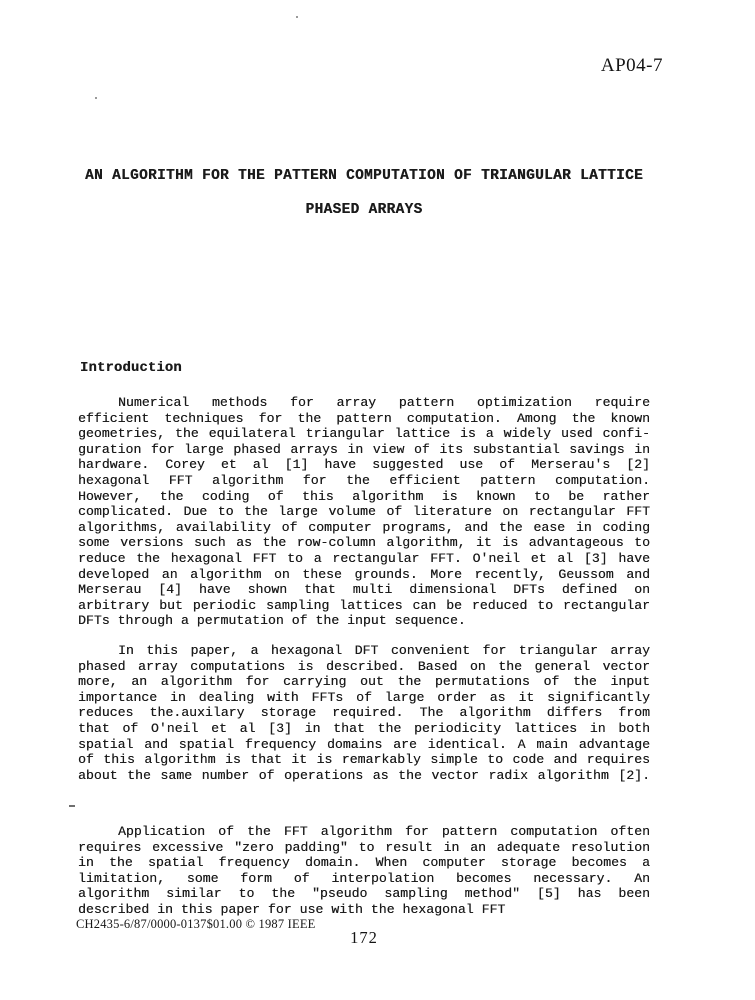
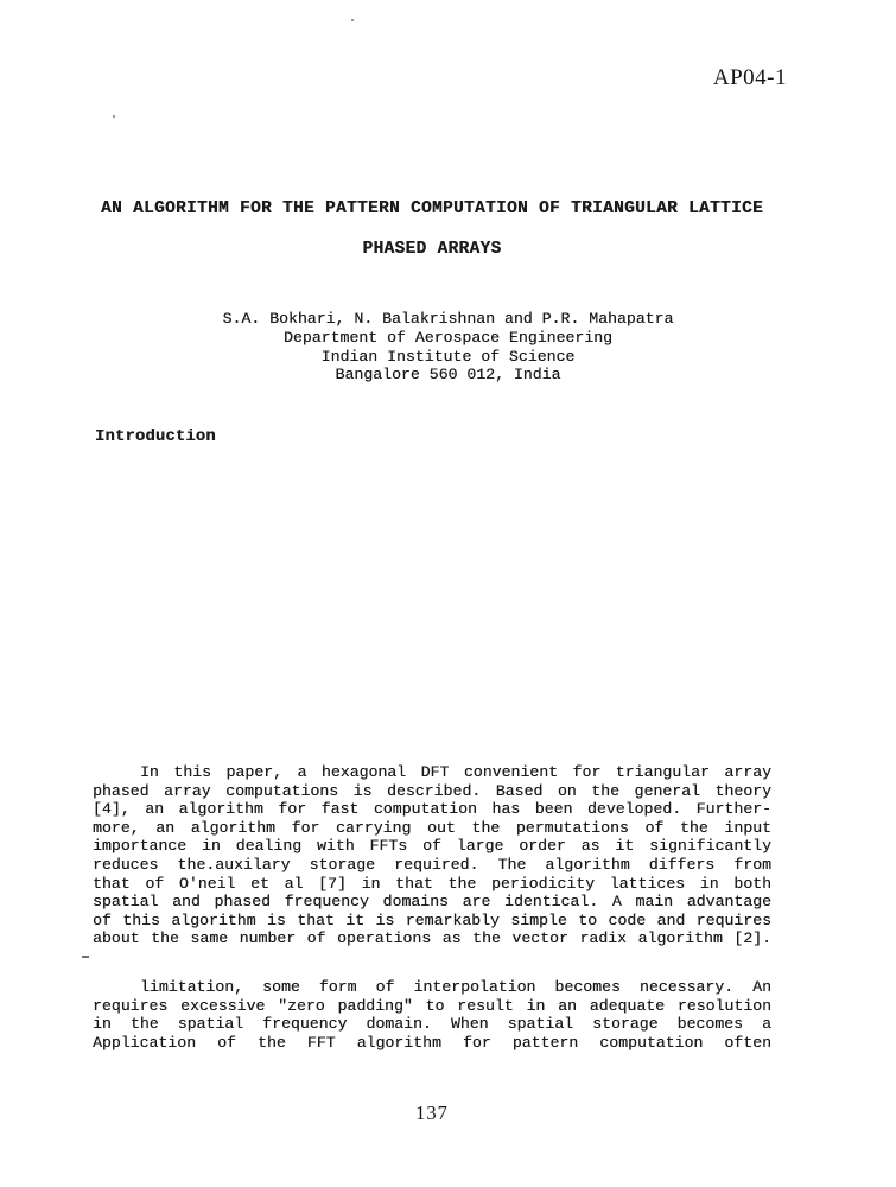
- AP04-7
+ AP04-1
  AN ALGORITHM FOR THE PATTERN COMPUTATION OF TRIANGULAR LATTICE
  PHASED ARRAYS
+ S.A. Bokhari, N. Balakrishnan and P.R. Mahapatra
+ Department of Aerospace Engineering
+ Indian Institute of Science
+ Bangalore 560 012, India
  Introduction
- Numerical methods for array pattern optimization require
- efficient techniques for the pattern computation. Among the known
- geometries, the equilateral triangular lattice is a widely used confi-
- guration for large phased arrays in view of its substantial savings in
- hardware. Corey et al [1] have suggested use of Merserau's [2]
- hexagonal FFT algorithm for the efficient pattern computation.
- However, the coding of this algorithm is known to be rather
- complicated. Due to the large volume of literature on rectangular FFT
- algorithms, availability of computer programs, and the ease in coding
- some versions such as the row-column algorithm, it is advantageous to
- reduce the hexagonal FFT to a rectangular FFT. O'neil et al [3] have
- developed an algorithm on these grounds. More recently, Geussom and
- Merserau [4] have shown that multi dimensional DFTs defined on
- arbitrary but periodic sampling lattices can be reduced to rectangular
- DFTs through a permutation of the input sequence.
  In this paper, a hexagonal DFT convenient for triangular array
- phased array computations is described. Based on the general vector
+ phased array computations is described. Based on the general theory
+ [4], an algorithm for fast computation has been developed. Further-
  more, an algorithm for carrying out the permutations of the input
  importance in dealing with FFTs of large order as it significantly
  reduces the.auxilary storage required. The algorithm differs from
- that of O'neil et al [3] in that the periodicity lattices in both
+ that of O'neil et al [7] in that the periodicity lattices in both
- spatial and spatial frequency domains are identical. A main advantage
+ spatial and phased frequency domains are identical. A main advantage
  of this algorithm is that it is remarkably simple to code and requires
  about the same number of operations as the vector radix algorithm [2].
- Application of the FFT algorithm for pattern computation often
+ limitation, some form of interpolation becomes necessary. An
  requires excessive "zero padding" to result in an adequate resolution
- in the spatial frequency domain. When computer storage becomes a
+ in the spatial frequency domain. When spatial storage becomes a
- limitation, some form of interpolation becomes necessary. An
+ Application of the FFT algorithm for pattern computation often
- algorithm similar to the "pseudo sampling method" [5] has been
- described in this paper for use with the hexagonal FFT
- CH2435-6/87/0000-0137$01.00 © 1987 IEEE
- 172
+ 137
